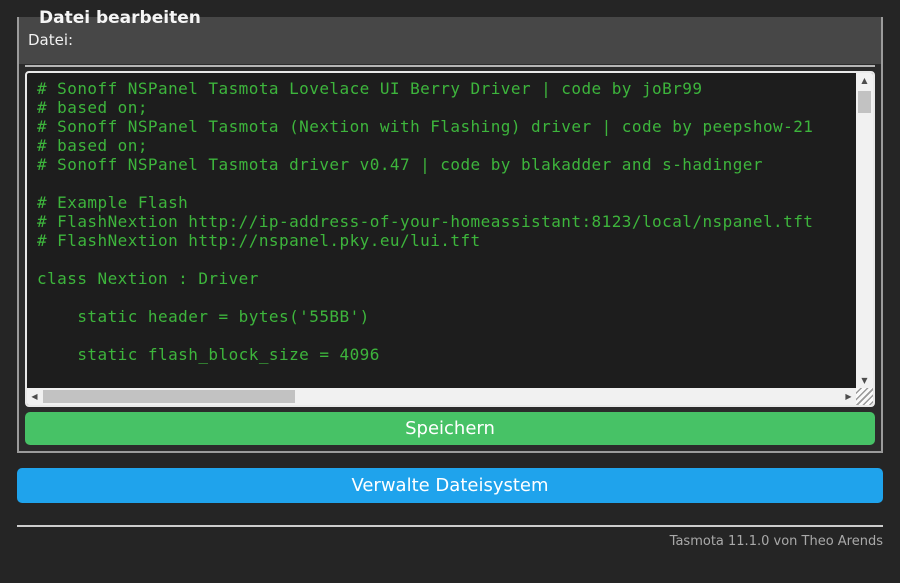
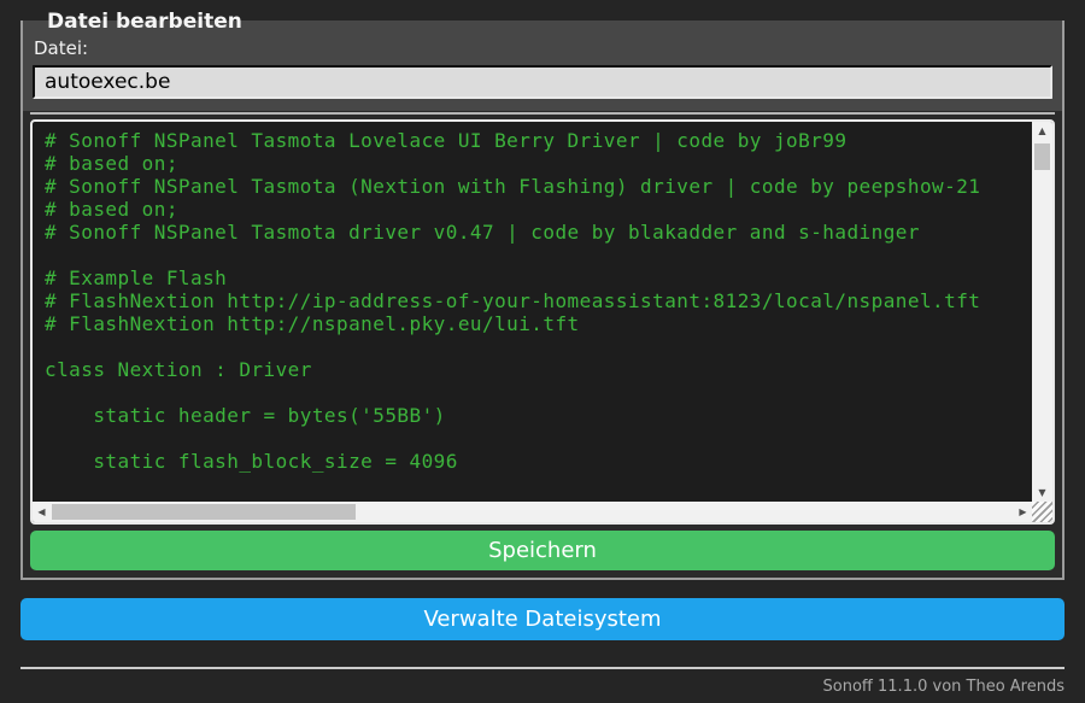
  Datei bearbeiten
  Datei:
+ autoexec.be
  # Sonoff NSPanel Tasmota Lovelace UI Berry Driver | code by joBr99
  # based on;
  # Sonoff NSPanel Tasmota (Nextion with Flashing) driver | code by peepshow-21
  # based on;
  # Sonoff NSPanel Tasmota driver v0.47 | code by blakadder and s-hadinger
  # Example Flash
  # FlashNextion http://ip-address-of-your-homeassistant:8123/local/nspanel.tft
  # FlashNextion http://nspanel.pky.eu/lui.tft
  class Nextion : Driver
  static header = bytes('55BB')
  static flash_block_size = 4096
  ▲
  ▼
  ◀
  ▶
  Speichern
  Verwalte Dateisystem
- Tasmota 11.1.0 von Theo Arends
+ Sonoff 11.1.0 von Theo Arends
